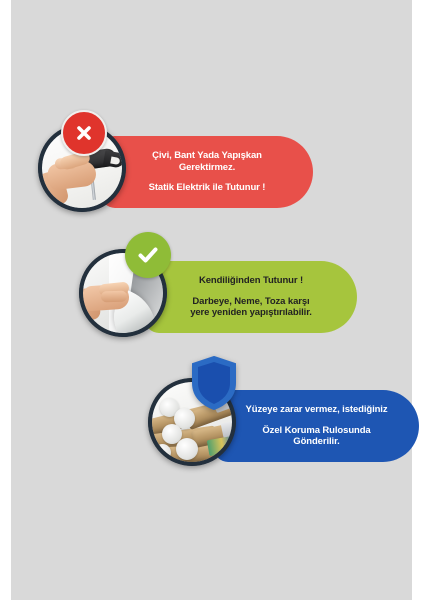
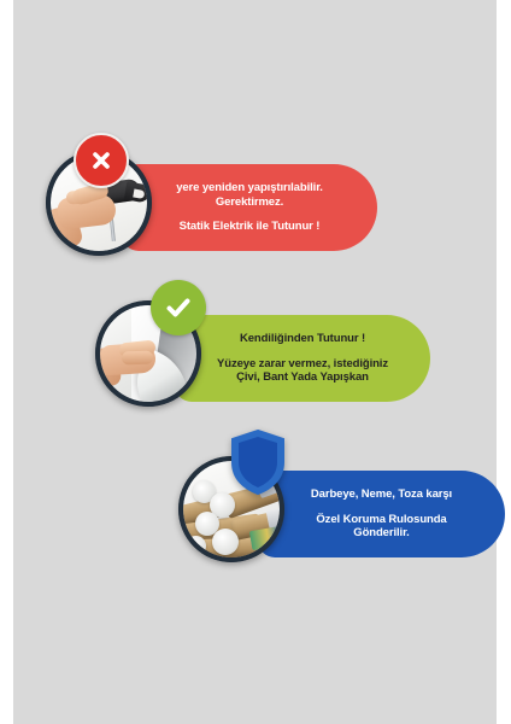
- Çivi, Bant Yada Yapışkan
+ yere yeniden yapıştırılabilir.
  Gerektirmez.
  Statik Elektrik ile Tutunur !
  Kendiliğinden Tutunur !
- Darbeye, Neme, Toza karşı
+ Yüzeye zarar vermez, istediğiniz
- yere yeniden yapıştırılabilir.
+ Çivi, Bant Yada Yapışkan
- Yüzeye zarar vermez, istediğiniz
+ Darbeye, Neme, Toza karşı
  Özel Koruma Rulosunda
  Gönderilir.
